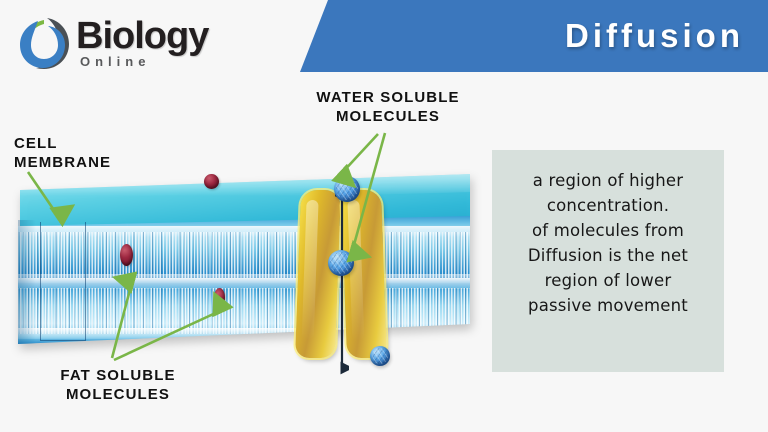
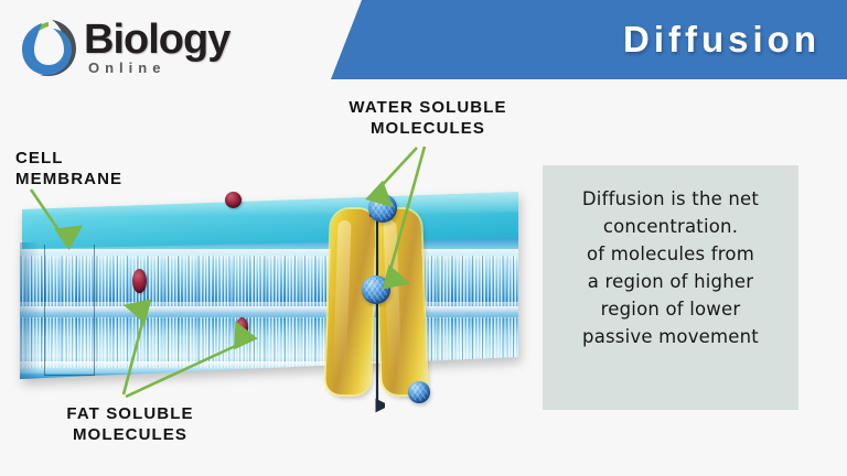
  Diffusion
  Biology
  Online
  CELL
  MEMBRANE
  WATER SOLUBLE
  MOLECULES
  FAT SOLUBLE
  MOLECULES
- a region of higher
+ Diffusion is the net
  concentration.
  of molecules from
- Diffusion is the net
+ a region of higher
  region of lower
  passive movement
